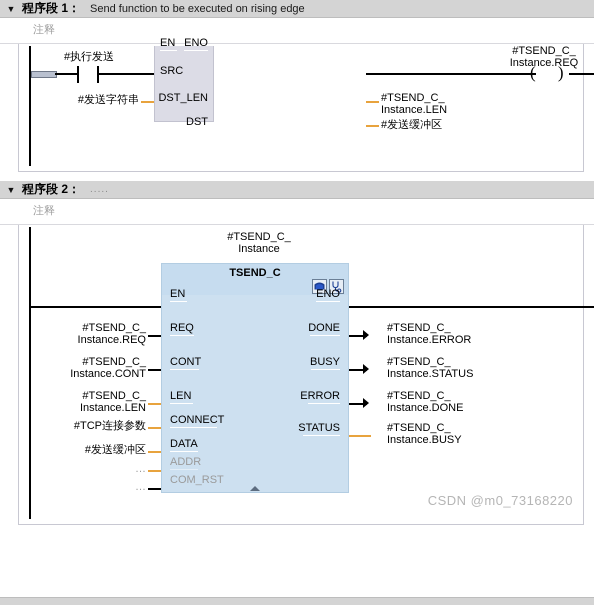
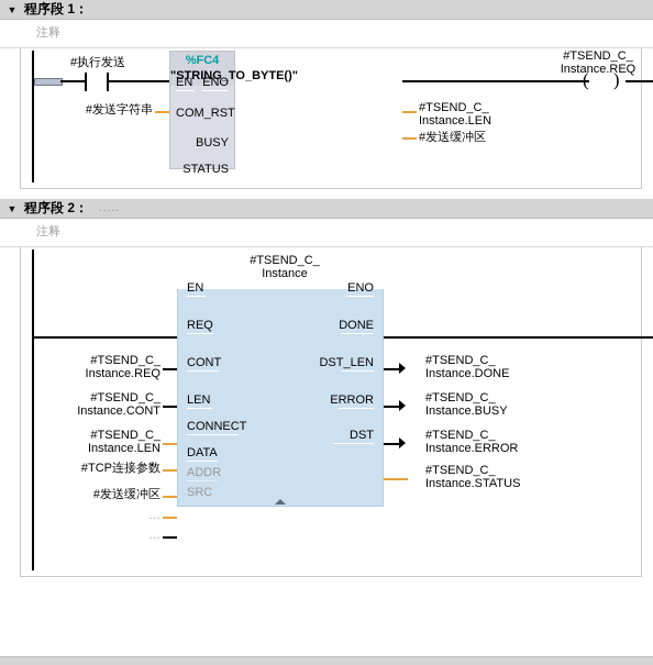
  ▼
  程序段 1：
- Send function to be executed on rising edge
  注释
  #执行发送
  #发送字符串
+ %FC4
+ "STRING_TO_BYTE()"
  EN
- SRC
+ COM_RST
  ENO
- DST_LEN
+ BUSY
- DST
+ STATUS
  ( )
  #TSEND_C_
  Instance.REQ
  #TSEND_C_
  Instance.LEN
  #发送缓冲区
  ▼
  程序段 2：
  .....
  注释
  #TSEND_C_
  Instance
- TSEND_C
  EN
  REQ
  CONT
  LEN
  CONNECT
  DATA
  ADDR
- COM_RST
+ SRC
  ENO
  DONE
- BUSY
+ DST_LEN
  ERROR
- STATUS
+ DST
  #TSEND_C_
  Instance.REQ
  #TSEND_C_
  Instance.CONT
  #TSEND_C_
  Instance.LEN
  #TCP连接参数
  #发送缓冲区
  …
  …
  #TSEND_C_
- Instance.ERROR
+ Instance.DONE
  #TSEND_C_
- Instance.STATUS
+ Instance.BUSY
  #TSEND_C_
- Instance.DONE
+ Instance.ERROR
  #TSEND_C_
- Instance.BUSY
+ Instance.STATUS
- CSDN @m0_73168220
